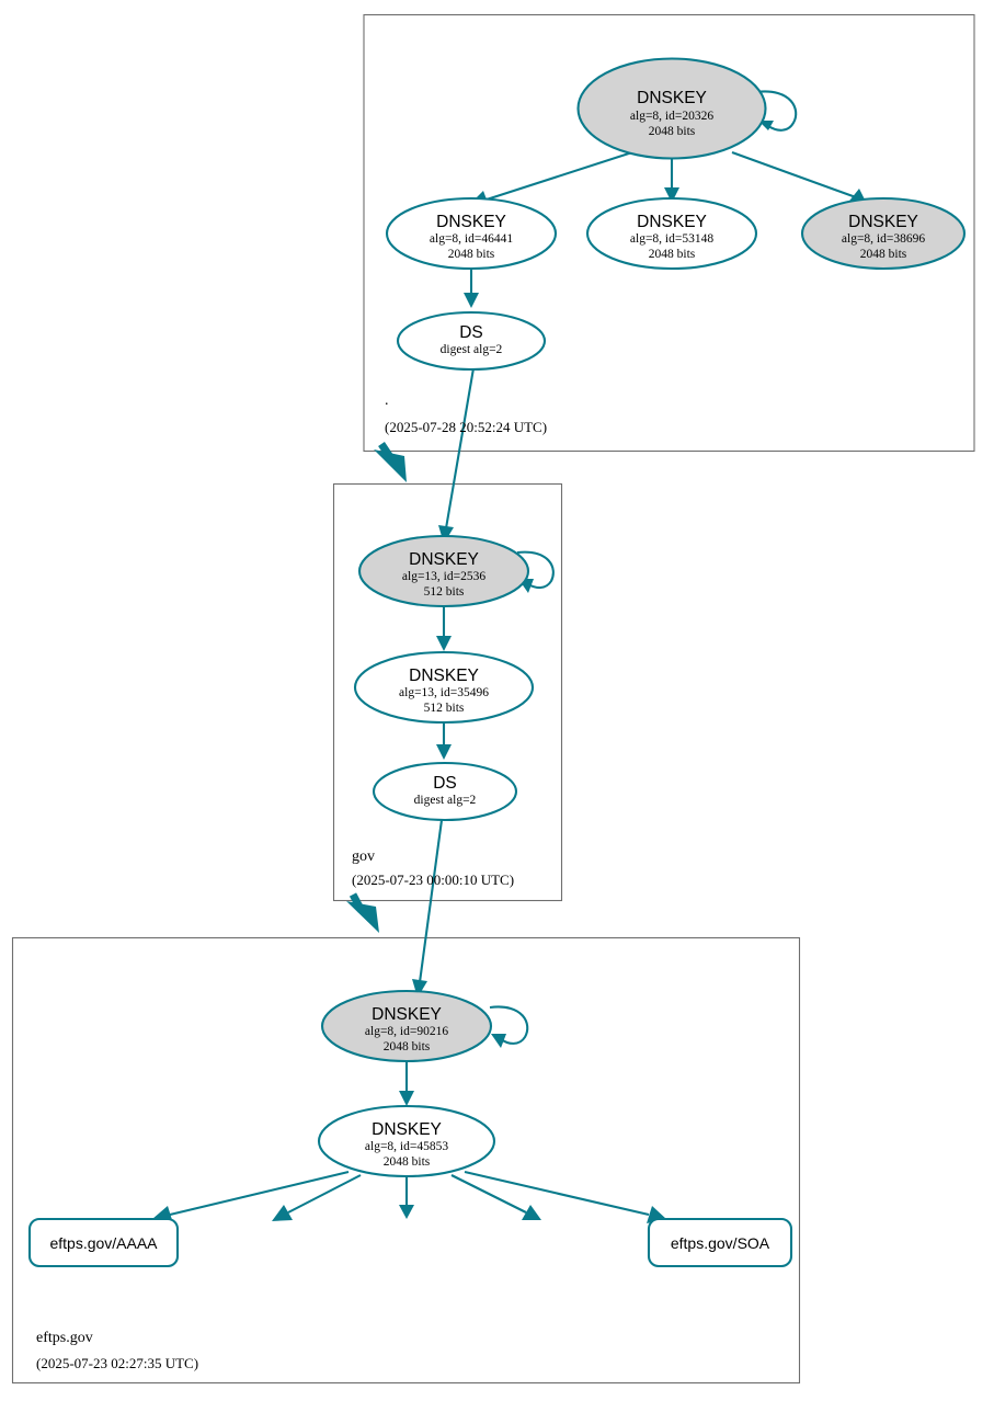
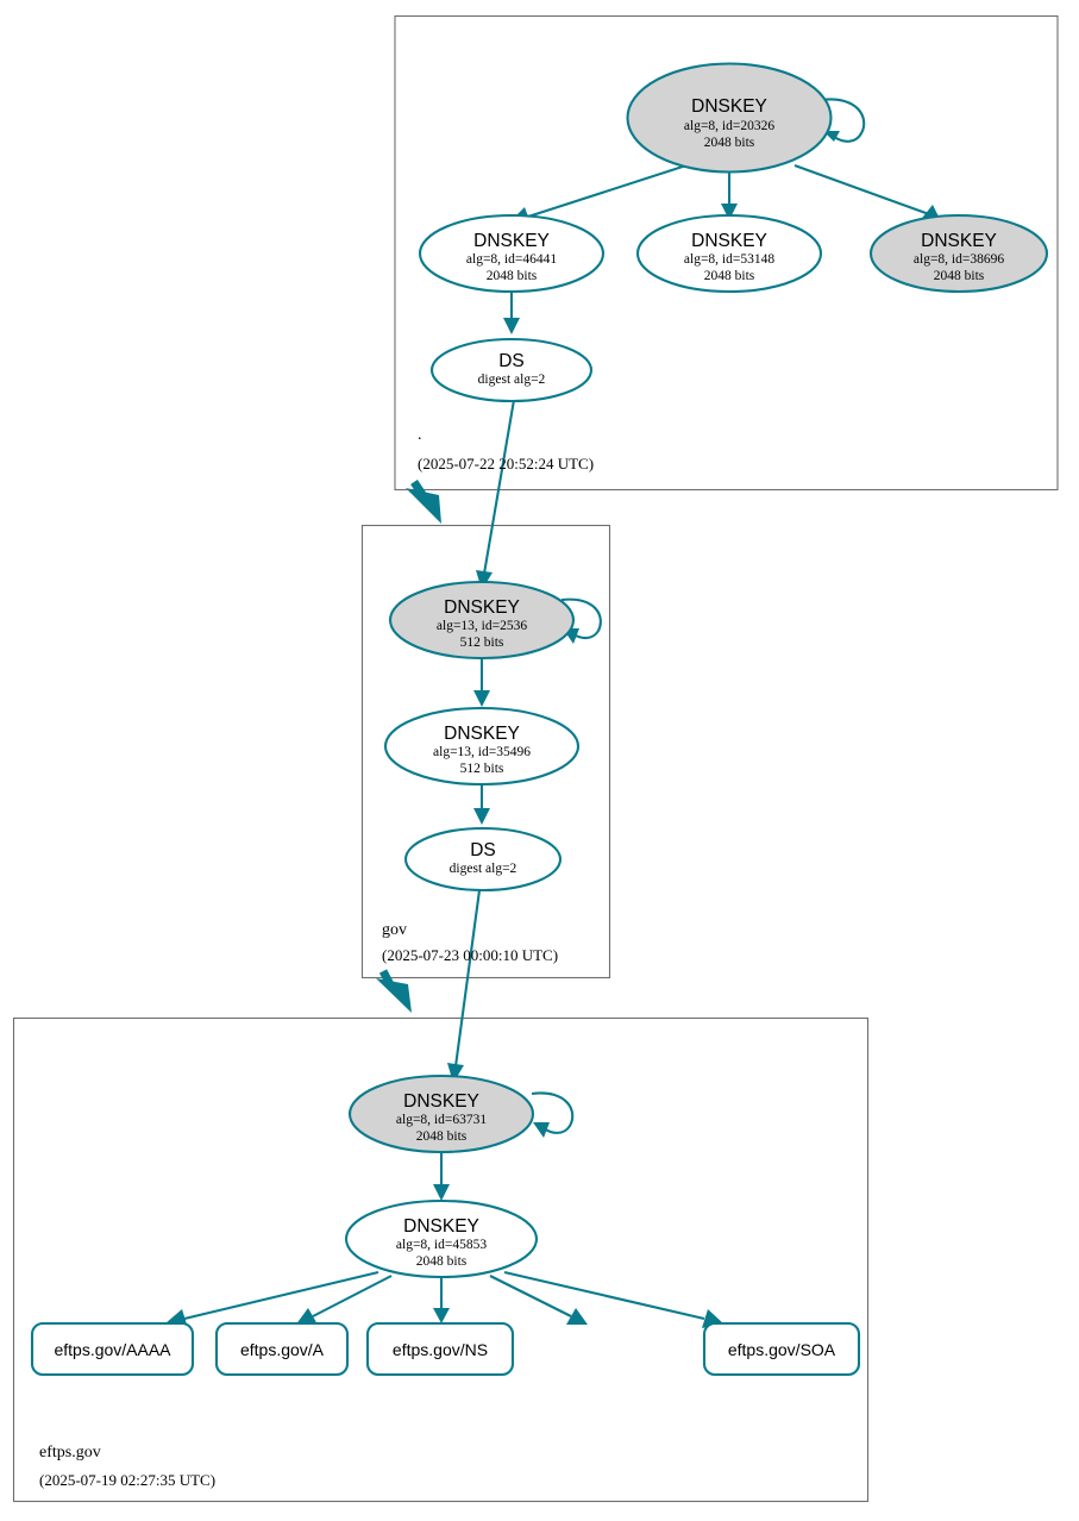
  DNSKEY
  alg=8, id=20326
  2048 bits
  DNSKEY
  alg=8, id=46441
  2048 bits
  DNSKEY
  alg=8, id=53148
  2048 bits
  DNSKEY
  alg=8, id=38696
  2048 bits
  DS
  digest alg=2
  .
- (2025-07-28 20:52:24 UTC)
+ (2025-07-22 20:52:24 UTC)
  DNSKEY
  alg=13, id=2536
  512 bits
  DNSKEY
  alg=13, id=35496
  512 bits
  DS
  digest alg=2
  gov
  (2025-07-23 00:00:10 UTC)
  DNSKEY
- alg=8, id=90216
+ alg=8, id=63731
  2048 bits
  DNSKEY
  alg=8, id=45853
  2048 bits
  eftps.gov/AAAA
+ eftps.gov/A
+ eftps.gov/NS
  eftps.gov/SOA
  eftps.gov
- (2025-07-23 02:27:35 UTC)
+ (2025-07-19 02:27:35 UTC)
